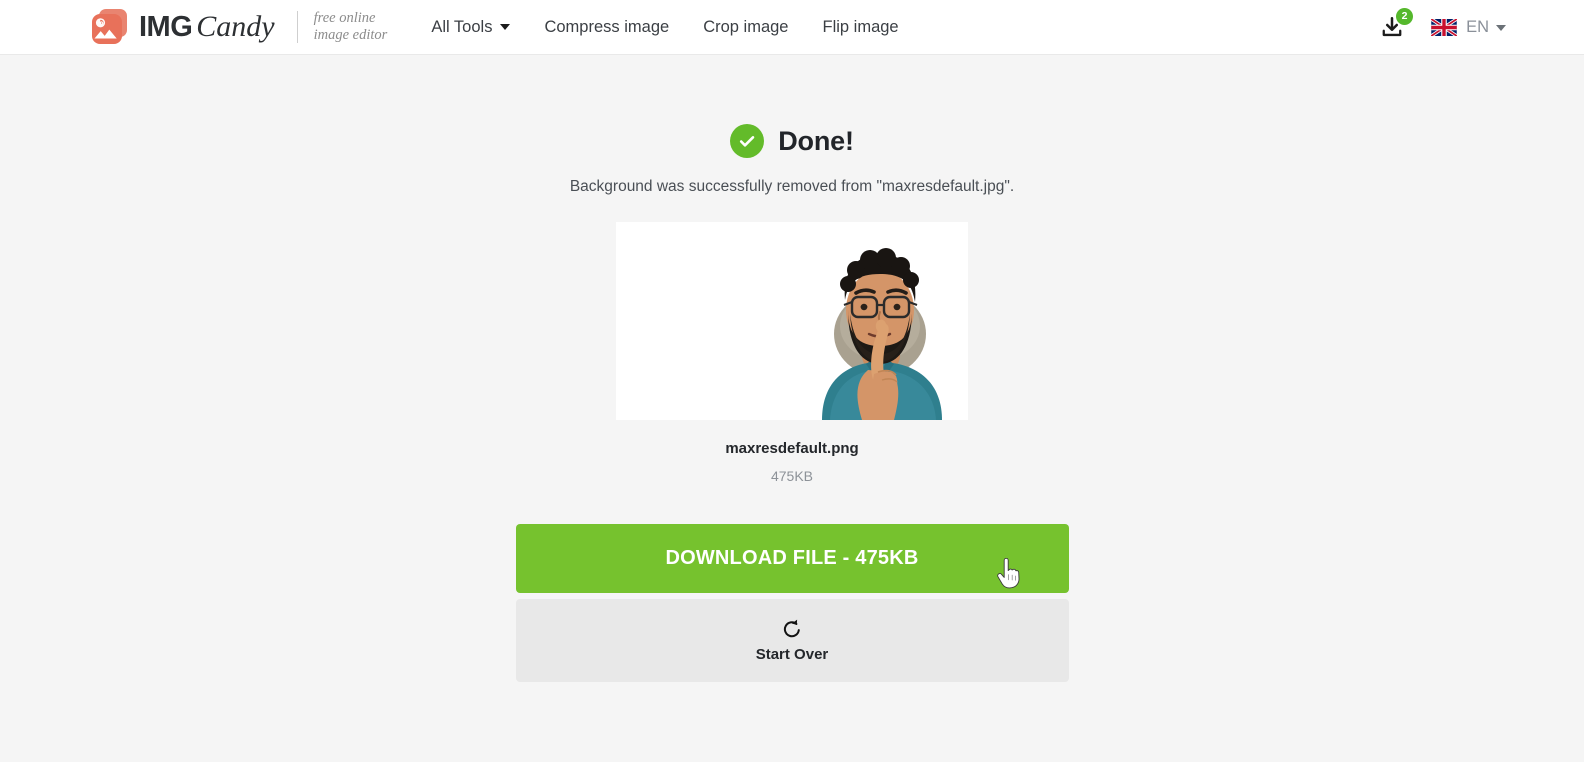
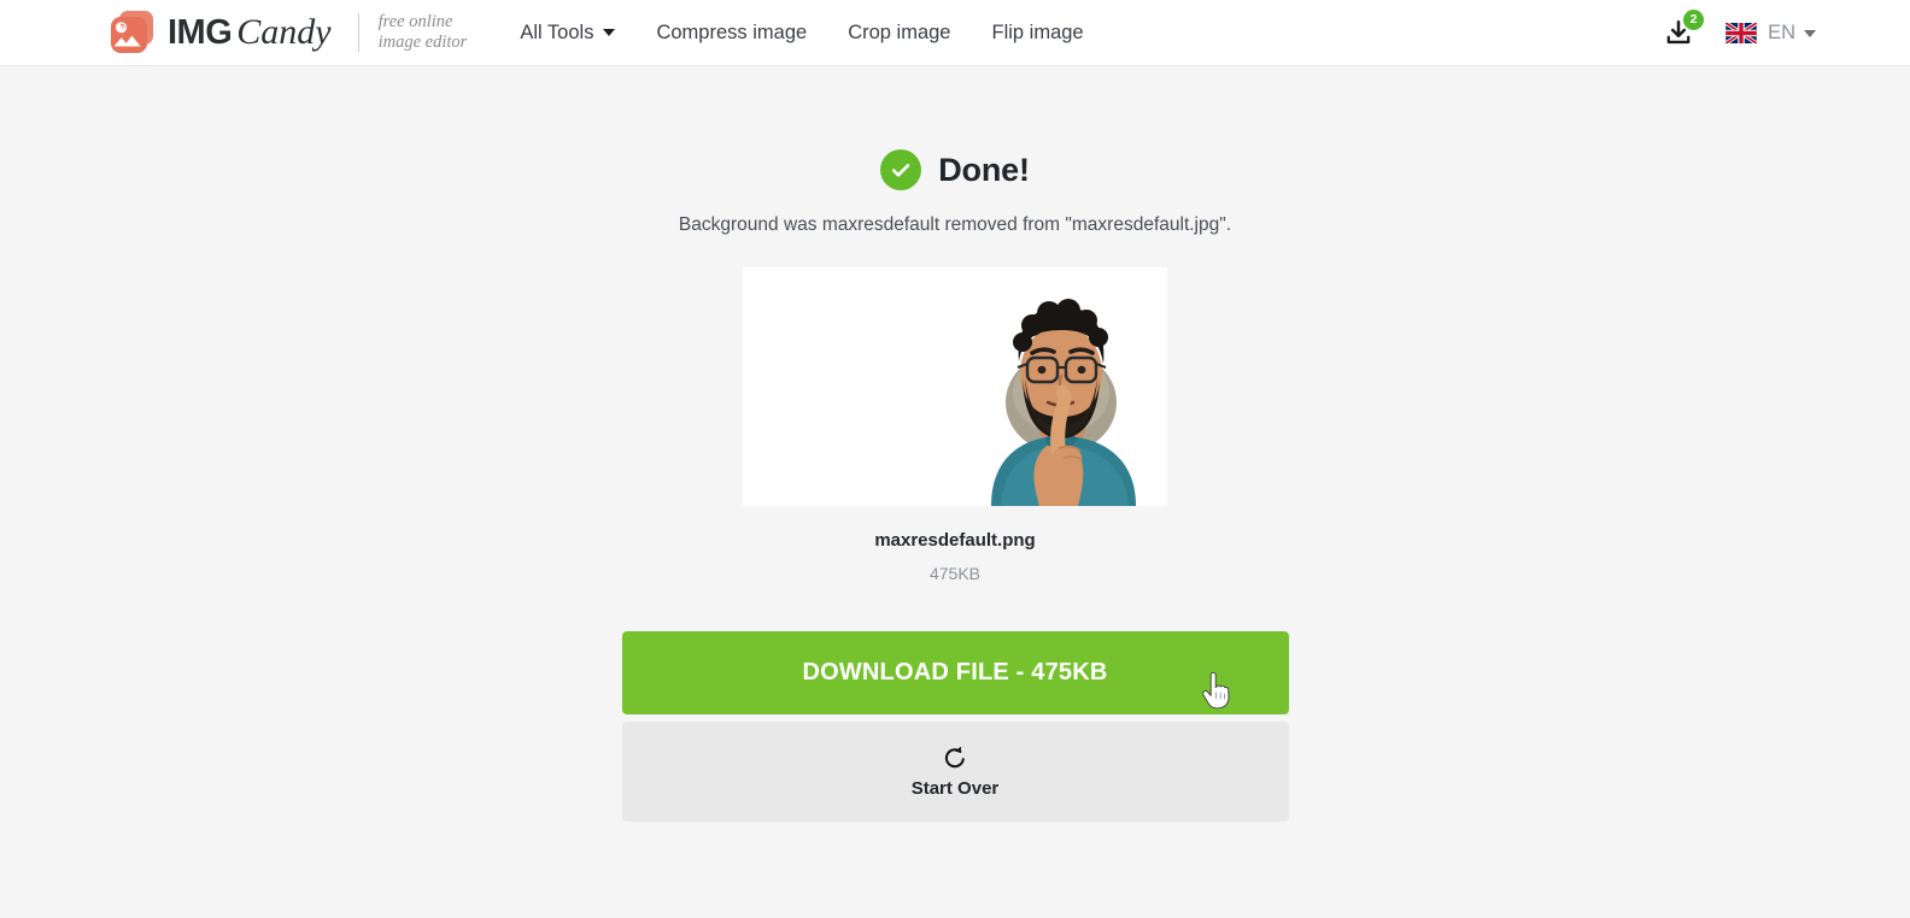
  IMG Candy
  free online
  image editor
  All Tools
  Compress image
  Crop image
  Flip image
  2
  EN
  Done!
- Background was successfully removed from "maxresdefault.jpg".
+ Background was maxresdefault removed from "maxresdefault.jpg".
  maxresdefault.png
  475KB
  DOWNLOAD FILE - 475KB
  Start Over
